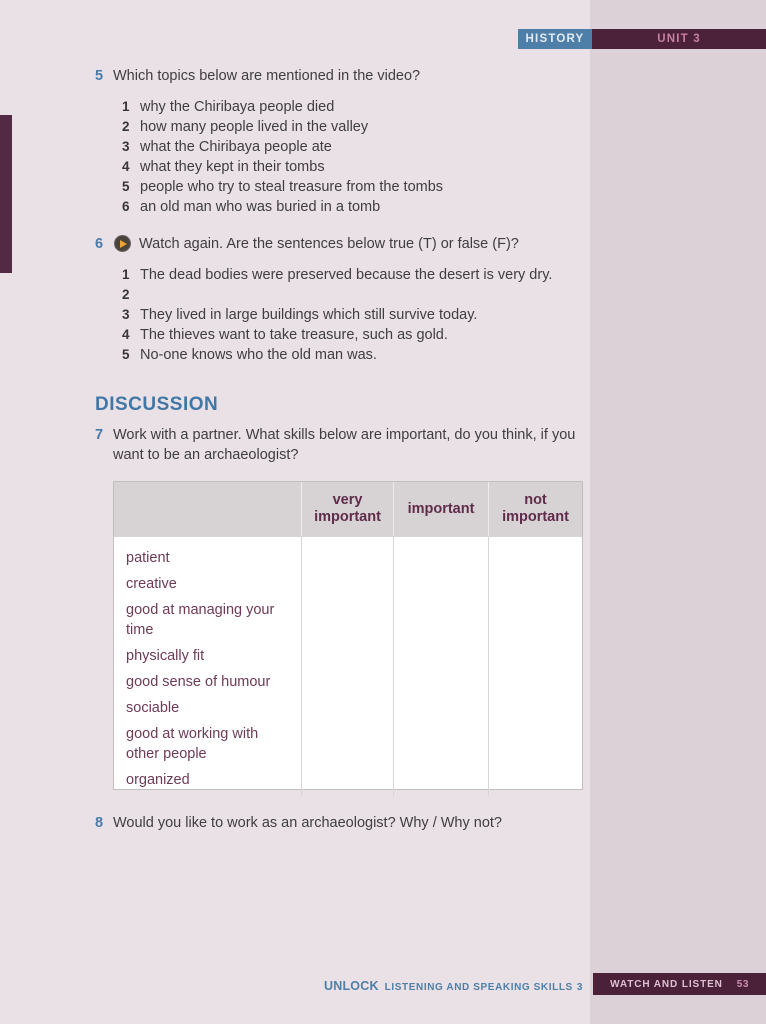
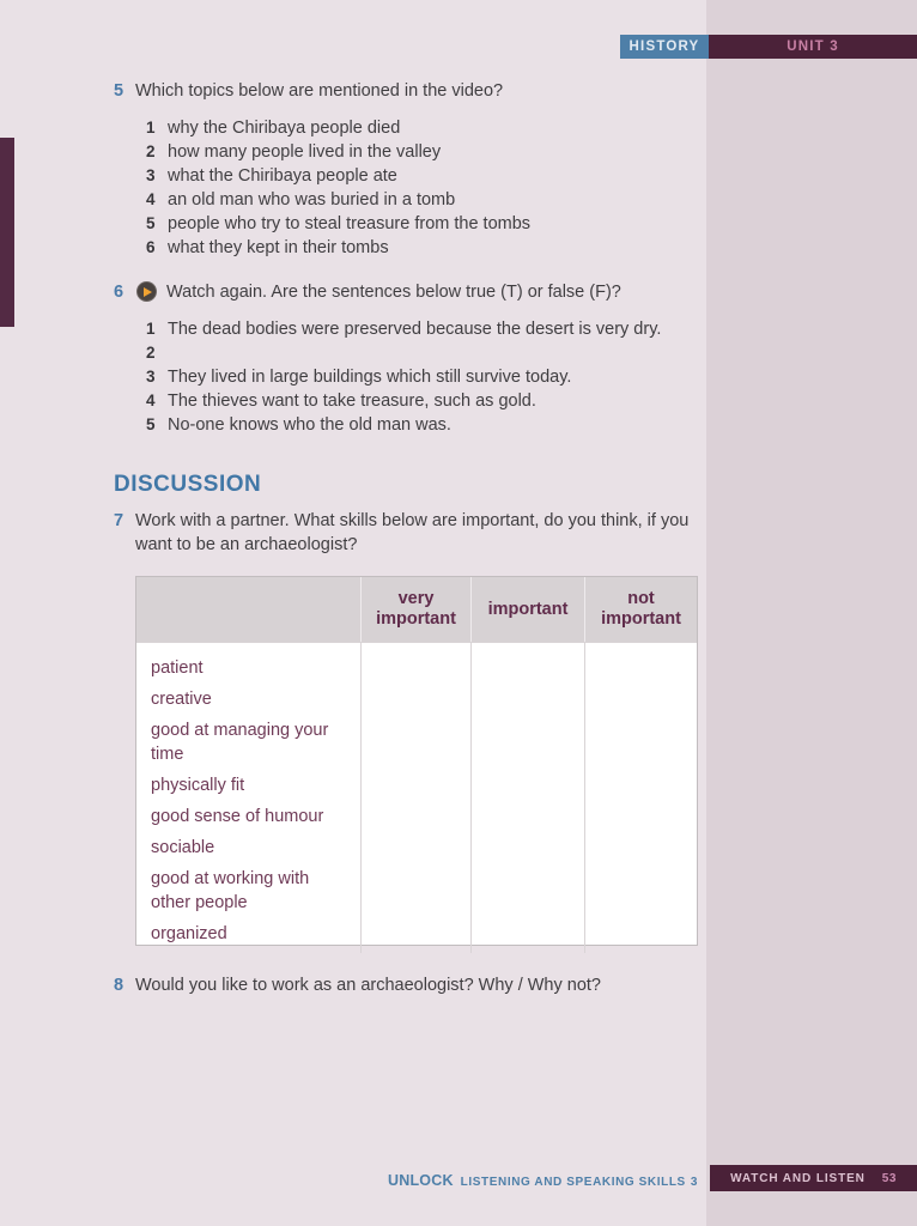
  HISTORY
  UNIT 3
  5
  Which topics below are mentioned in the video?
  1
  why the Chiribaya people died
  2
  how many people lived in the valley
  3
  what the Chiribaya people ate
  4
- what they kept in their tombs
+ an old man who was buried in a tomb
  5
  people who try to steal treasure from the tombs
  6
- an old man who was buried in a tomb
+ what they kept in their tombs
  6
  Watch again. Are the sentences below true (T) or false (F)?
  1
  The dead bodies were preserved because the desert is very dry.
  2
  3
  They lived in large buildings which still survive today.
  4
  The thieves want to take treasure, such as gold.
  5
  No-one knows who the old man was.
  DISCUSSION
  7
  Work with a partner. What skills below are important, do you think, if you want to be an archaeologist?
  very important
  important
  not important
  patient
  creative
  good at managing your time
  physically fit
  good sense of humour
  sociable
  good at working with other people
  organized
  8
  Would you like to work as an archaeologist? Why / Why not?
  UNLOCK LISTENING AND SPEAKING SKILLS 3
  WATCH AND LISTEN
  53
